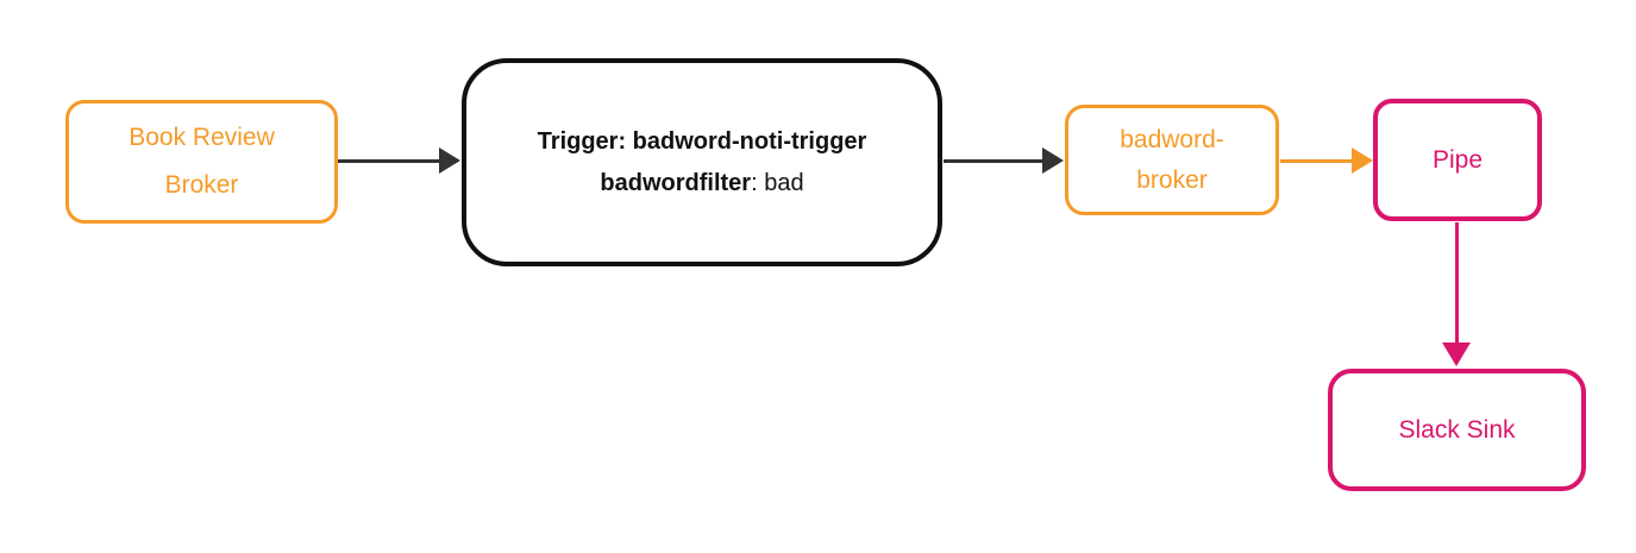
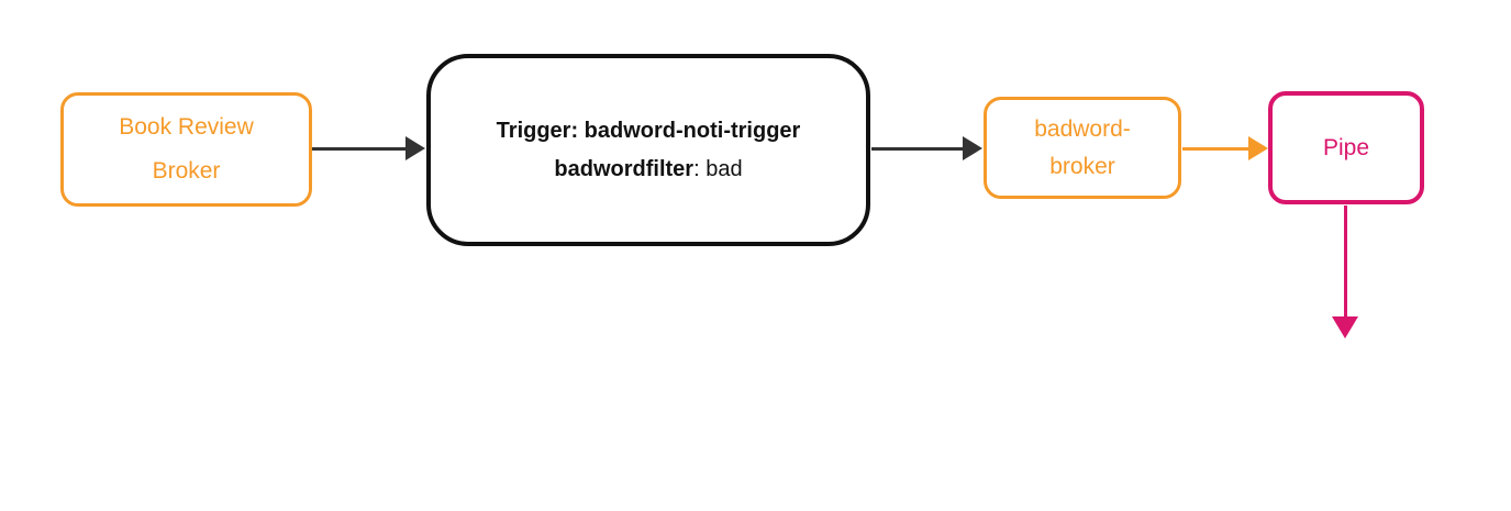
  Book Review
  Broker
  Trigger: badword-noti-trigger
  badwordfilter: bad
  badword-
  broker
  Pipe
- Slack Sink
